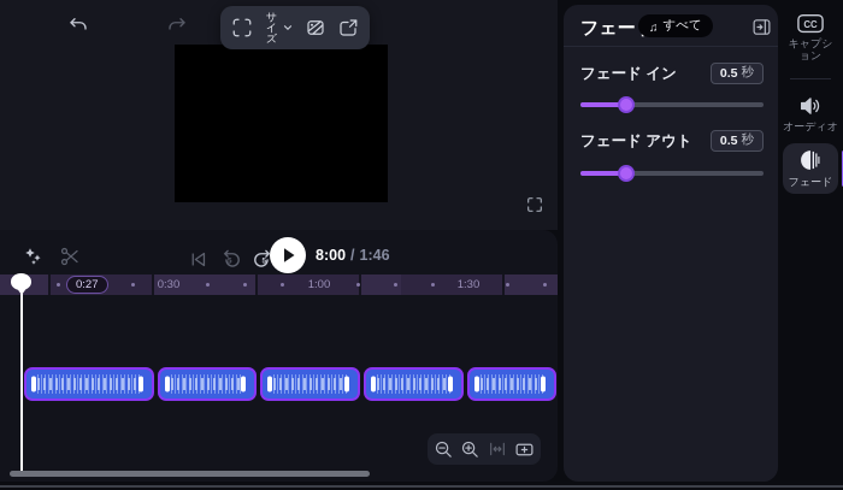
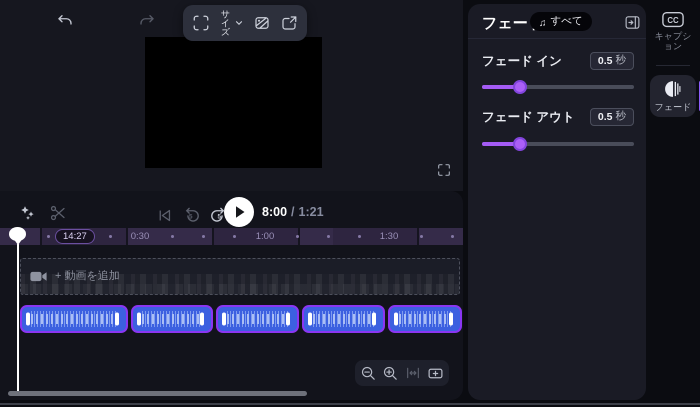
  サイズ
  8:00
  /
- 1:46
+ 1:21
- 0:27
+ 14:27
  0:30
  1:00
  1:30
+ + 動画を追加
  フェー
  すべて
  フェード イン
  0.5
  秒
  フェード アウト
  0.5
  秒
  CC
  キャプション
- オーディオ
  フェード
